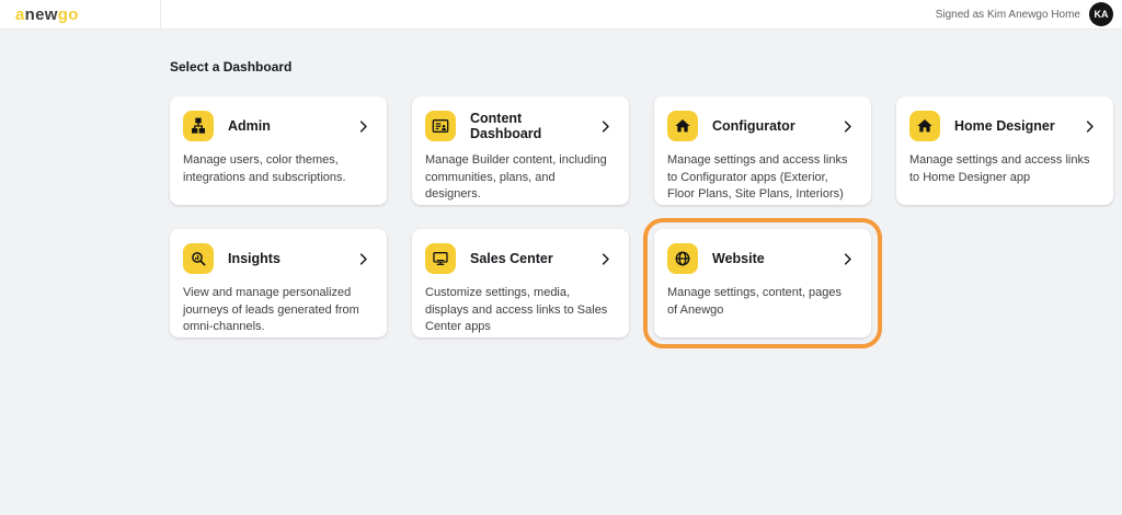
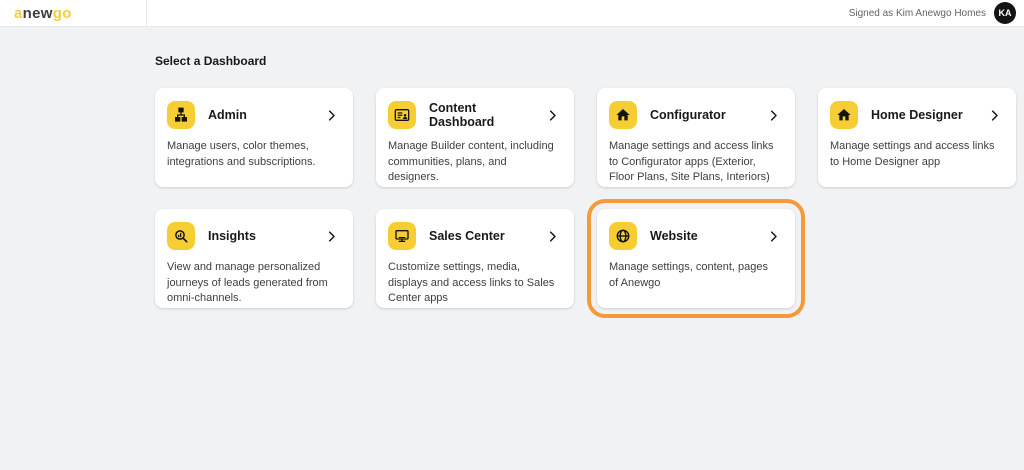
  anewgo
- Signed as Kim Anewgo Home
+ Signed as Kim Anewgo Homes
  KA
  Select a Dashboard
  Admin
  Manage users, color themes, integrations and subscriptions.
  Content Dashboard
  Manage Builder content, including communities, plans, and designers.
  Configurator
  Manage settings and access links to Configurator apps (Exterior, Floor Plans, Site Plans, Interiors)
  Home Designer
  Manage settings and access links to Home Designer app
  Insights
  View and manage personalized journeys of leads generated from omni-channels.
  Sales Center
  Customize settings, media, displays and access links to Sales Center apps
  Website
  Manage settings, content, pages of Anewgo
